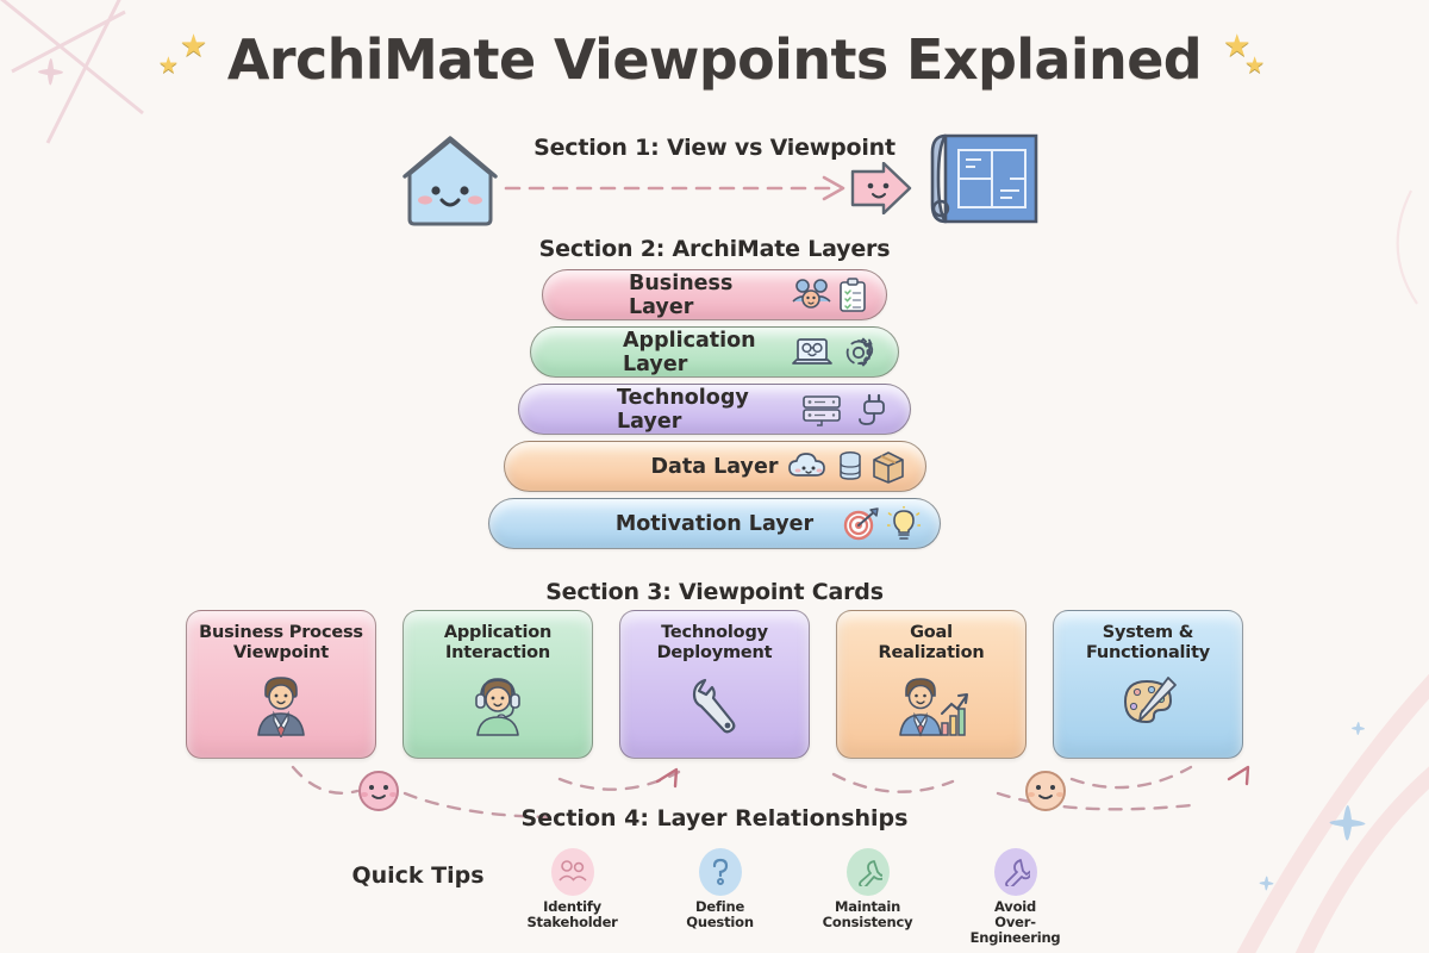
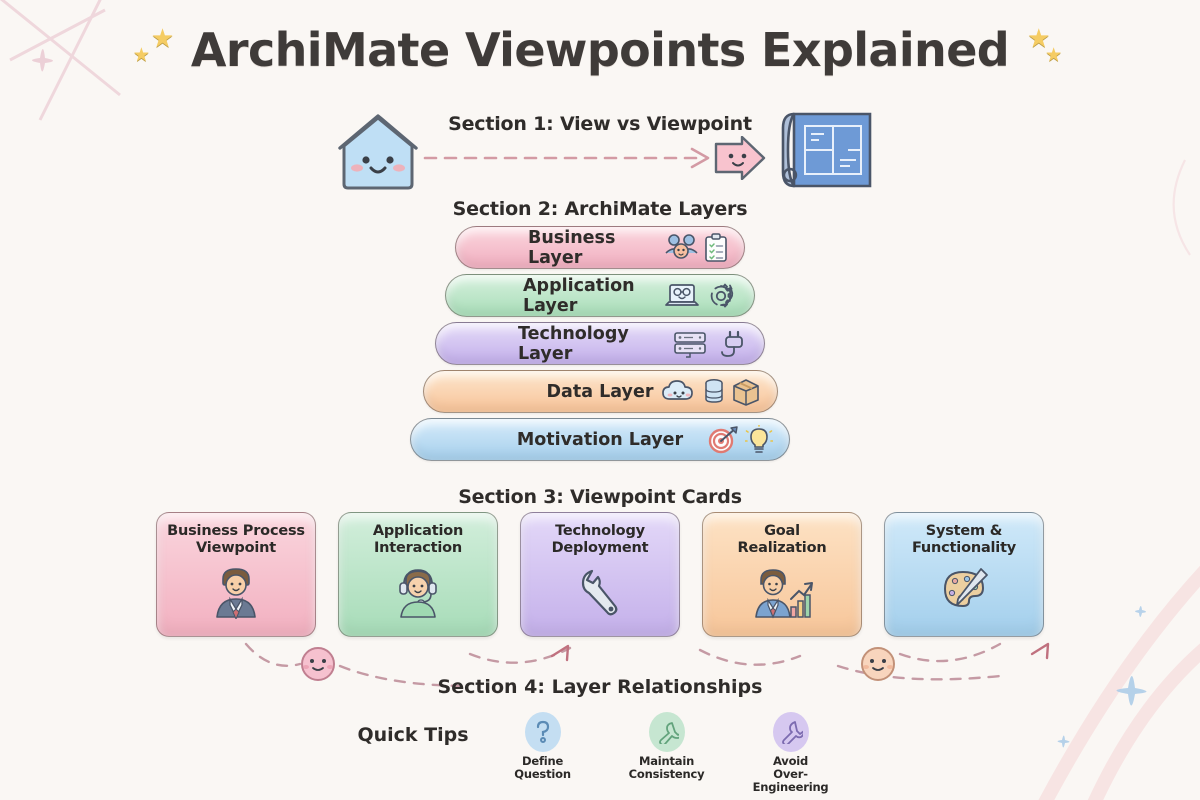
  ★
  ★
  ArchiMate Viewpoints Explained
  ★
  ★
  Section 1: View vs Viewpoint
  Section 2: ArchiMate Layers
  Business Layer
  Application Layer
  Technology Layer
  Data Layer
  Motivation Layer
  Section 3: Viewpoint Cards
  Business Process
  Viewpoint
  Application
  Interaction
  Technology
  Deployment
  Goal
  Realization
  System &
  Functionality
  Section 4: Layer Relationships
  Quick Tips
- Identify
- Stakeholder
  Define
  Question
  Maintain
  Consistency
  Avoid
  Over-Engineering
